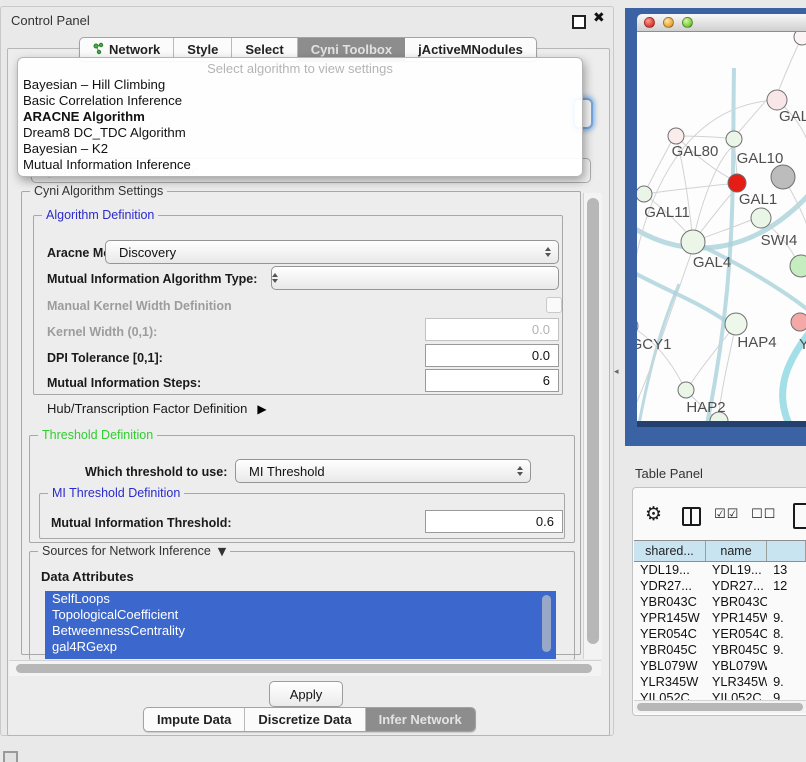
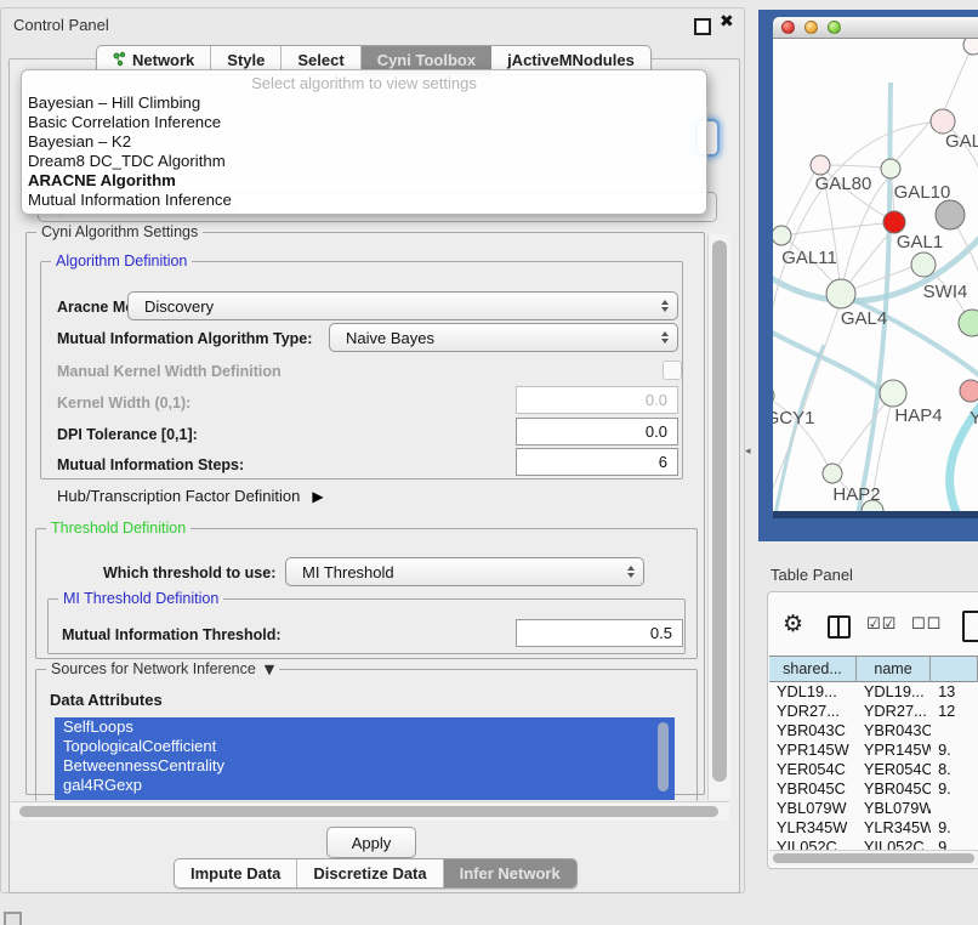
  Control Panel
  ✖
  Network
  Style
  Select
  Cyni Toolbox
  jActiveMNodules
  Select algorithm to view settings
  Bayesian – Hill Climbing
  Basic Correlation Inference
- ARACNE Algorithm
+ Bayesian – K2
  Dream8 DC_TDC Algorithm
- Bayesian – K2
+ ARACNE Algorithm
  Mutual Information Inference
  Cyni Algorithm Settings
  Algorithm Definition
  Discovery
  Mutual Information Algorithm Type:
+ Naive Bayes
  Manual Kernel Width Definition
  Kernel Width (0,1):
  0.0
  DPI Tolerance [0,1]:
  0.0
  Mutual Information Steps:
  6
  Hub/Transcription Factor Definition
  ▶
  Threshold Definition
  Which threshold to use:
  MI Threshold
  MI Threshold Definition
  Mutual Information Threshold:
- 0.6
+ 0.5
  Sources for Network Inference ▼
  Data Attributes
  SelfLoops
  TopologicalCoefficient
  BetweennessCentrality
  gal4RGexp
  Apply
  Impute Data
  Discretize Data
  Infer Network
  ◂
  GAL
  GAL80
  GAL10
  GAL11
  GAL1
  SWI4
  GAL4
  GCY1
  HAP4
  Y
  HAP2
  Table Panel
  ⚙
  ☑☑
  ☐☐
  shared...
  name
  YDL19...
  YDL19...
  13
  YDR27...
  YDR27...
  12
  YBR043C
  YBR043C
  YPR145W
  YPR145W
  9.
  YER054C
  YER054C
  8.
  YBR045C
  YBR045C
  9.
  YBL079W
  YBL079W
  YLR345W
  YLR345W
  9.
  YIL052C
  YIL052C
  9.
